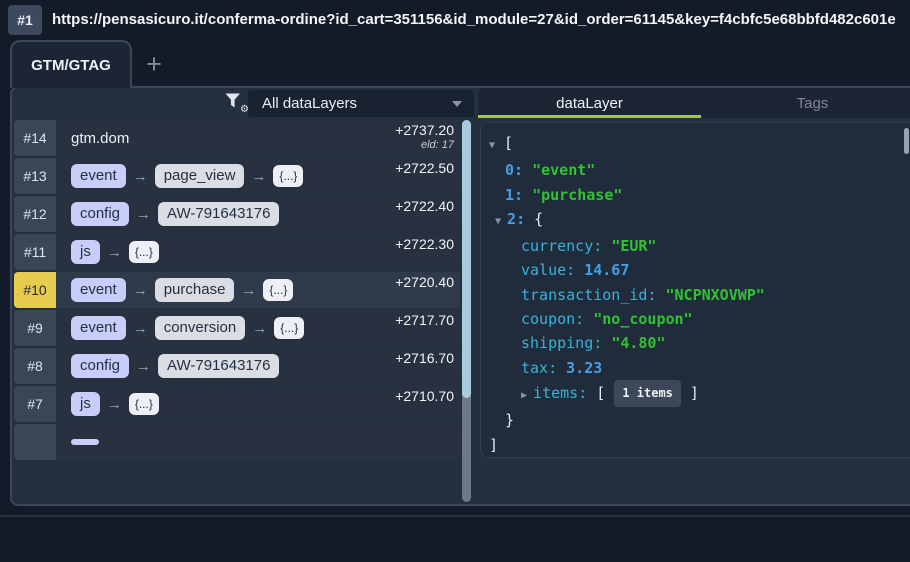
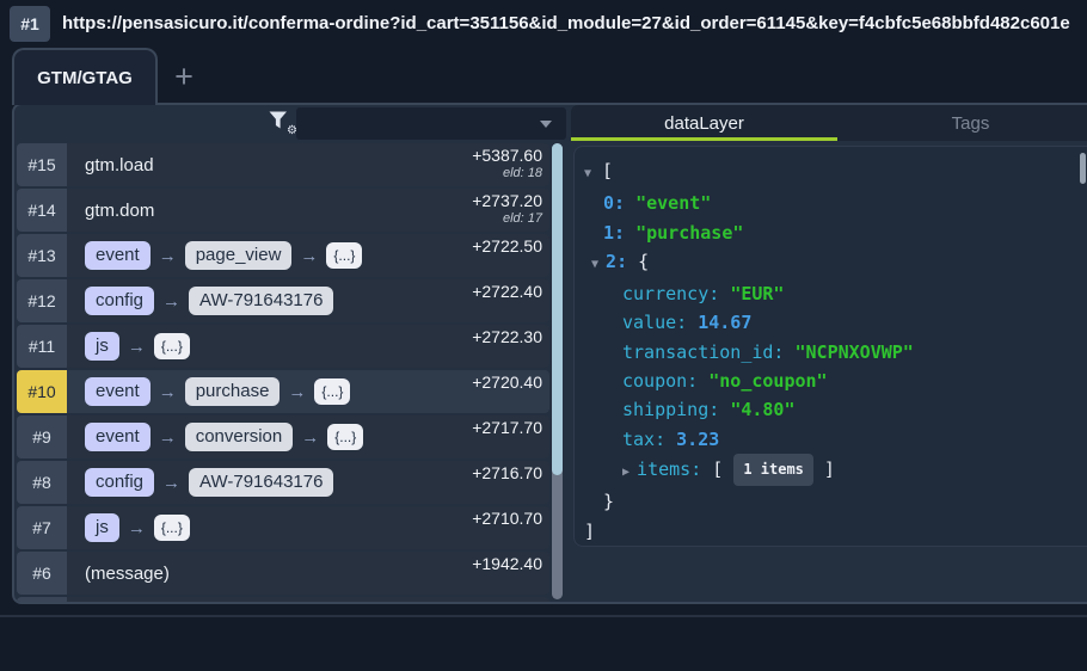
  #1
  https://pensasicuro.it/conferma-ordine?id_cart=351156&id_module=27&id_order=61145&key=f4cbfc5e68bbfd482c601e
  GTM/GTAG
  +
  ⚙
- All dataLayers
  dataLayer
  Tags
+ #15
+ gtm.load
+ +5387.60
+ eld: 18
  #14
  gtm.dom
  +2737.20
  eld: 17
  #13
  event
  →
  page_view
  →
  {...}
  +2722.50
  #12
  config
  →
  AW-791643176
  +2722.40
  #11
  js
  →
  {...}
  +2722.30
  #10
  event
  →
  purchase
  →
  {...}
  +2720.40
  #9
  event
  →
  conversion
  →
  {...}
  +2717.70
  #8
  config
  →
  AW-791643176
  +2716.70
  #7
  js
  →
  {...}
  +2710.70
+ #6
+ (message)
+ +1942.40
  ▼ [
  0: "event"
  1: "purchase"
  ▼ 2: {
  currency: "EUR"
  value: 14.67
  transaction_id: "NCPNXOVWP"
  coupon: "no_coupon"
  shipping: "4.80"
  tax: 3.23
  ▶ items: [ 1 items ]
  }
  ]
